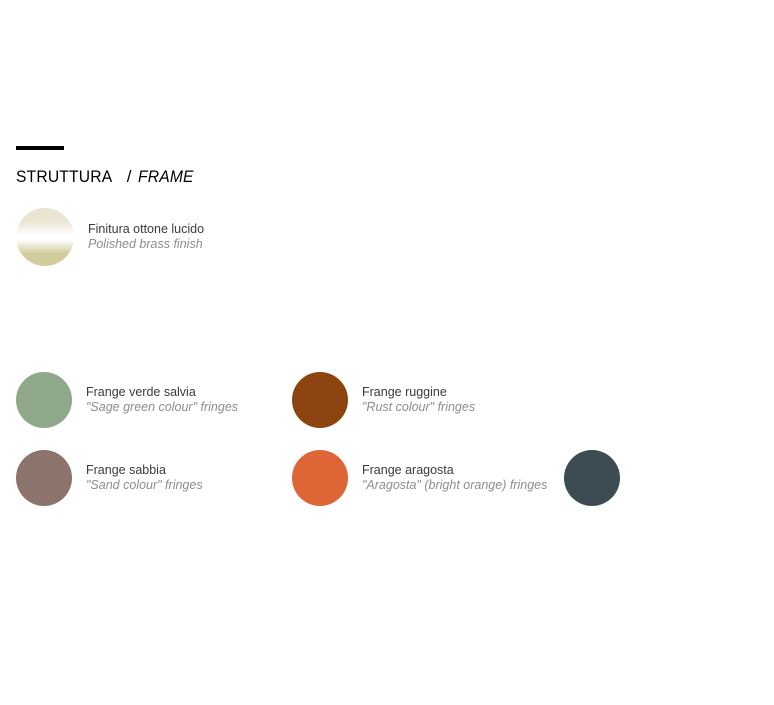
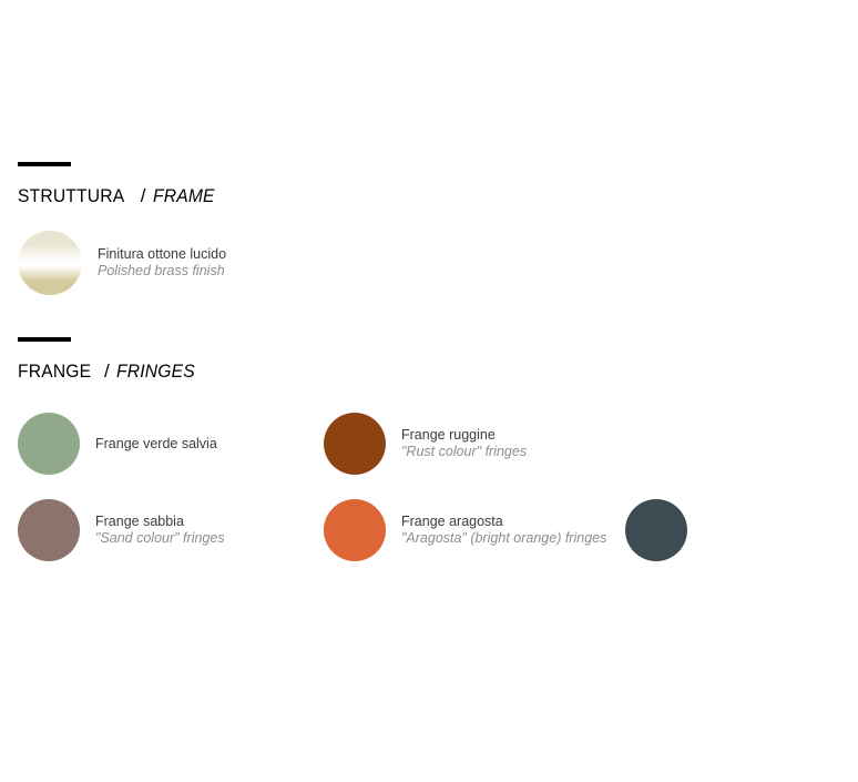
  STRUTTURA / FRAME
  Finitura ottone lucido
  Polished brass finish
+ FRANGE / FRINGES
  Frange verde salvia
- "Sage green colour" fringes
  Frange ruggine
  "Rust colour" fringes
  Frange sabbia
  "Sand colour" fringes
  Frange aragosta
  "Aragosta" (bright orange) fringes
